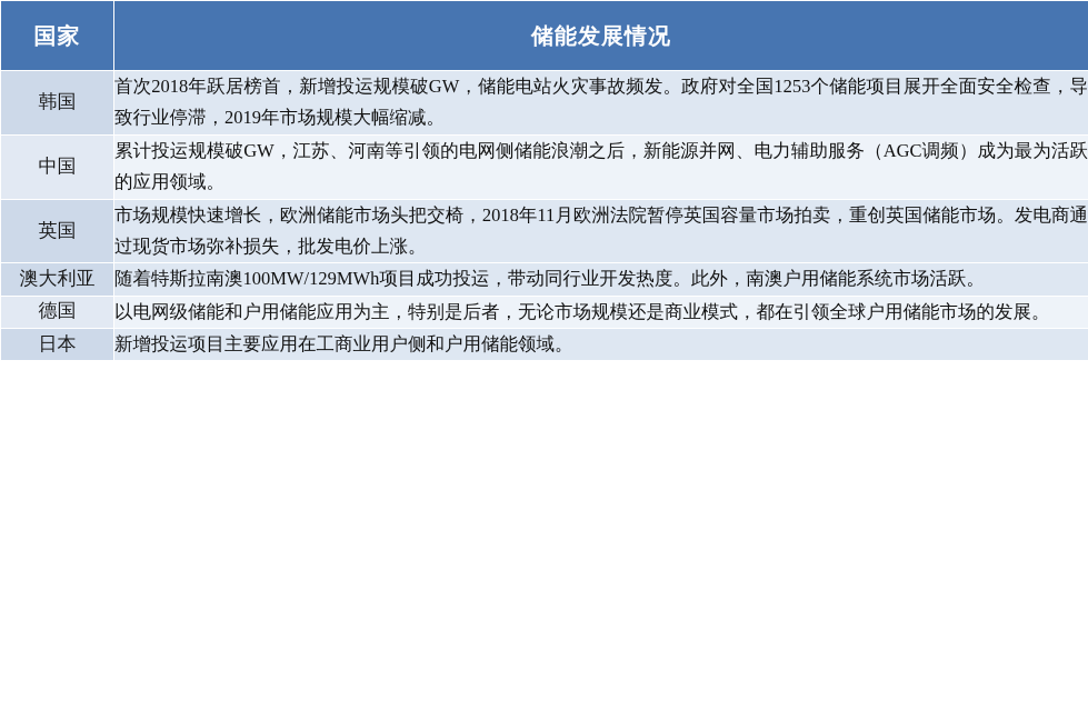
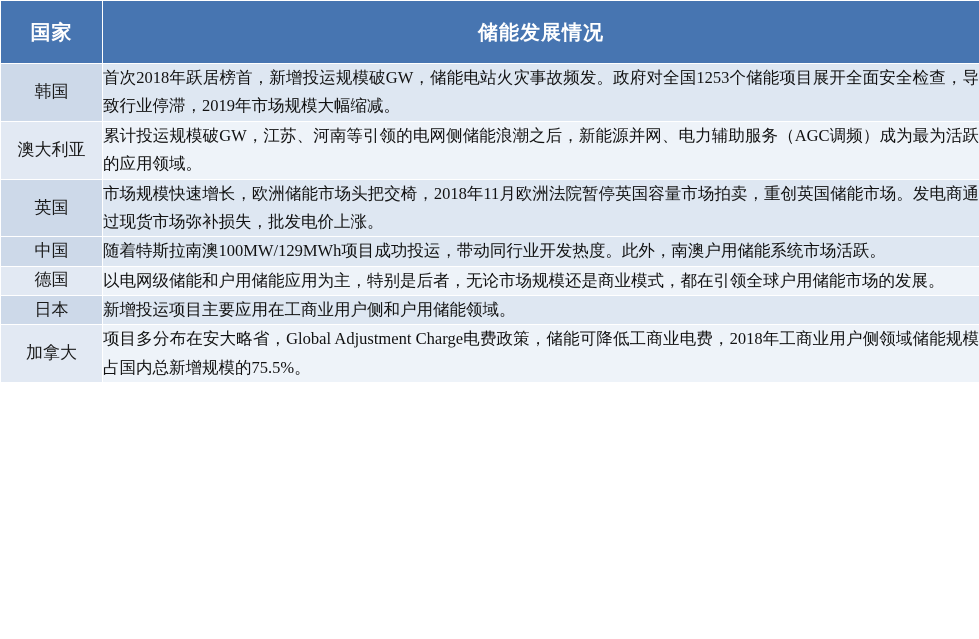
  国家	储能发展情况
  韩国	首次2018年跃居榜首，新增投运规模破GW，储能电站火灾事故频发。政府对全国1253个储能项目展开全面安全检查，导致行业停滞，2019年市场规模大幅缩减。
- 中国	累计投运规模破GW，江苏、河南等引领的电网侧储能浪潮之后，新能源并网、电力辅助服务（AGC调频）成为最为活跃的应用领域。
+ 澳大利亚	累计投运规模破GW，江苏、河南等引领的电网侧储能浪潮之后，新能源并网、电力辅助服务（AGC调频）成为最为活跃的应用领域。
  英国	市场规模快速增长，欧洲储能市场头把交椅，2018年11月欧洲法院暂停英国容量市场拍卖，重创英国储能市场。发电商通过现货市场弥补损失，批发电价上涨。
- 澳大利亚	随着特斯拉南澳100MW/129MWh项目成功投运，带动同行业开发热度。此外，南澳户用储能系统市场活跃。
+ 中国	随着特斯拉南澳100MW/129MWh项目成功投运，带动同行业开发热度。此外，南澳户用储能系统市场活跃。
  德国	以电网级储能和户用储能应用为主，特别是后者，无论市场规模还是商业模式，都在引领全球户用储能市场的发展。
  日本	新增投运项目主要应用在工商业用户侧和户用储能领域。
+ 加拿大	项目多分布在安大略省，Global Adjustment Charge电费政策，储能可降低工商业电费，2018年工商业用户侧领域储能规模占国内总新增规模的75.5%。
